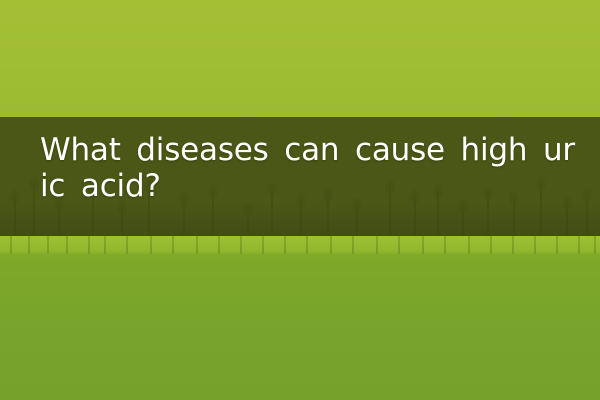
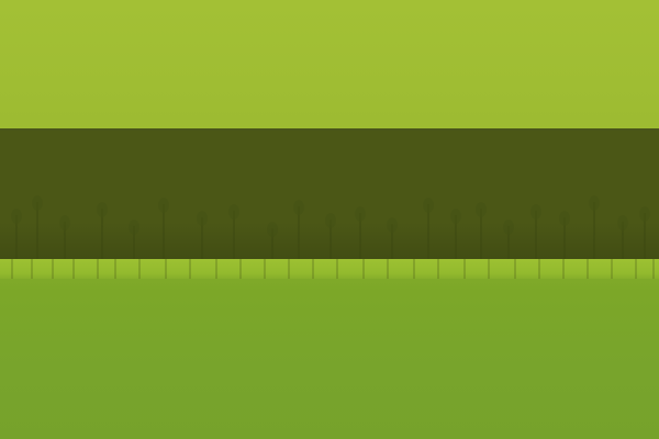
- What diseases can cause high ur
- ic acid?
